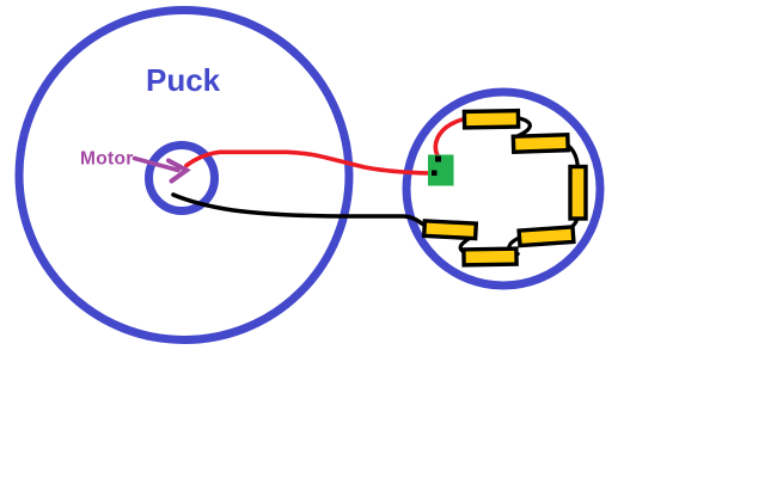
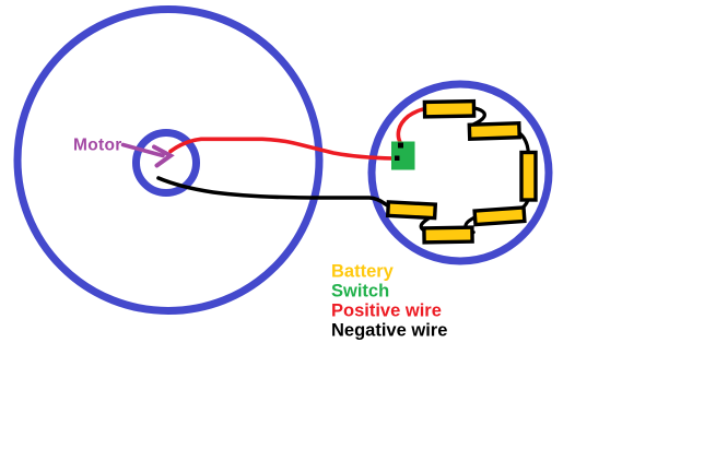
- Puck
  Motor
+ Battery
+ Switch
+ Positive wire
+ Negative wire
